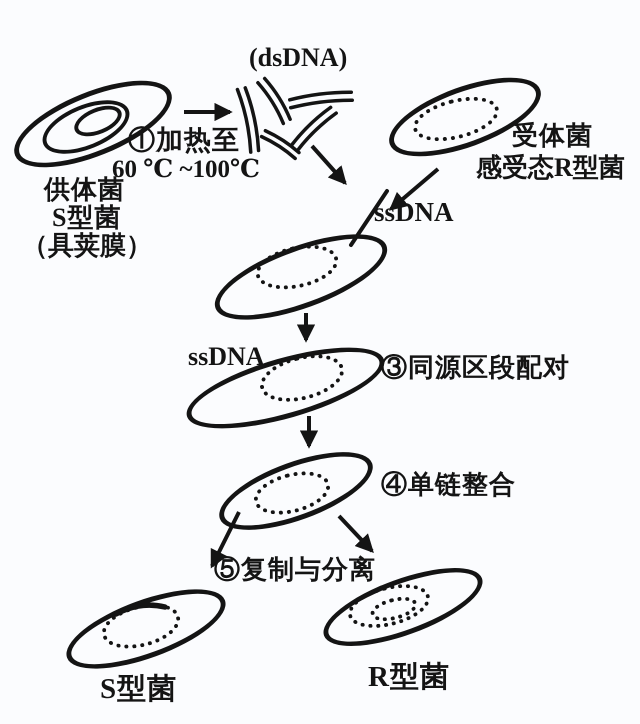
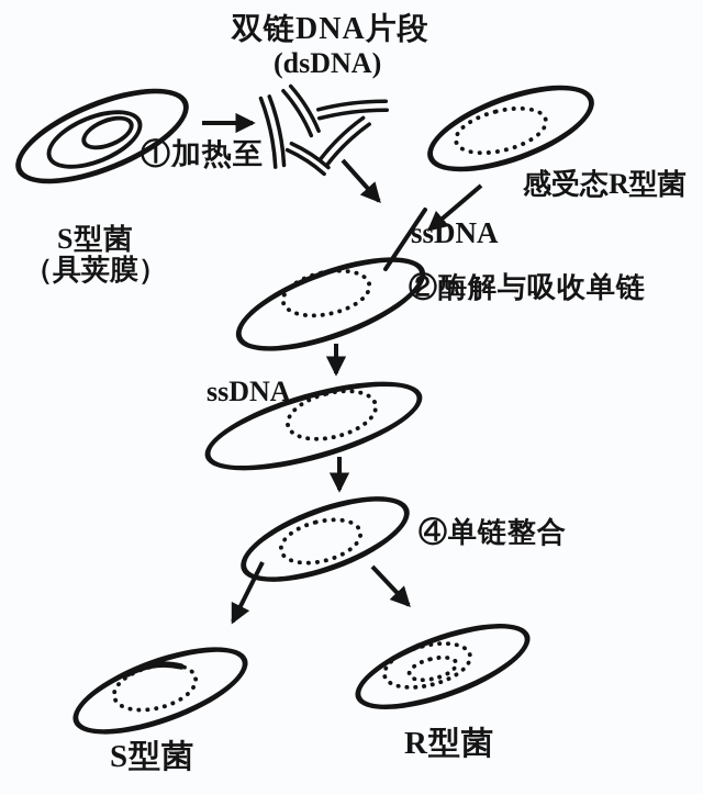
+ 双链DNA片段
  (dsDNA)
  ①加热至
- 60 ℃ ~100℃
- 供体菌
  S型菌
  （具荚膜）
- 受体菌
  感受态R型菌
  ssDNA
+ ②酶解与吸收单链
  ssDNA
- ③同源区段配对
  ④单链整合
- ⑤复制与分离
  S型菌
  R型菌
